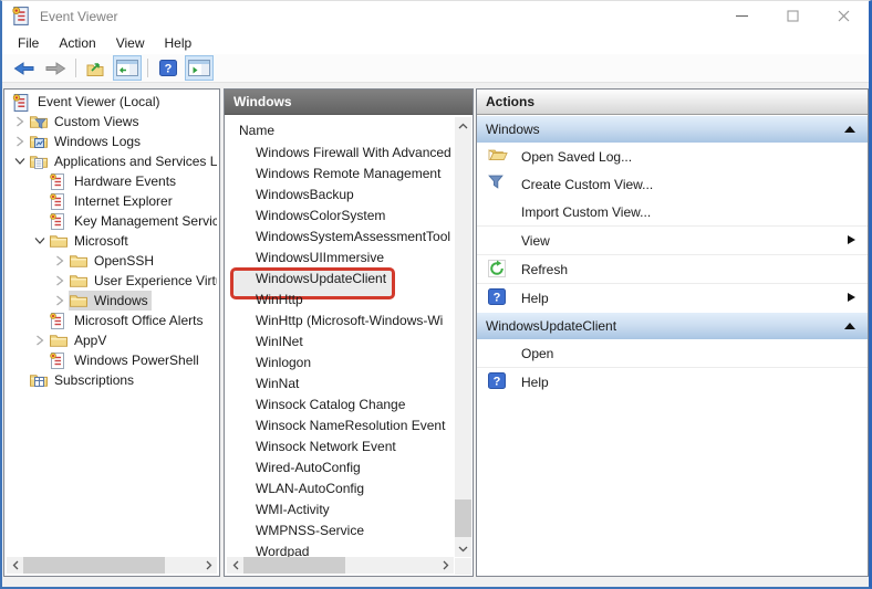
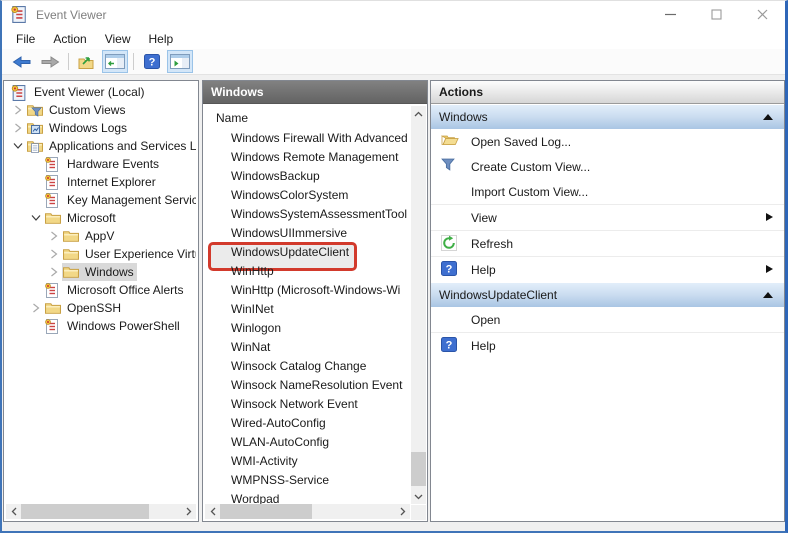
  Event Viewer
  File
  Action
  View
  Help
  Event Viewer (Local)
  Custom Views
  Windows Logs
  Applications and Services L
  Hardware Events
  Internet Explorer
  Key Management Servic
  Microsoft
- OpenSSH
+ AppV
  User Experience Virt
  Windows
  Microsoft Office Alerts
- AppV
+ OpenSSH
  Windows PowerShell
- Subscriptions
  Windows
  Name
  Windows Firewall With Advanced
  Windows Remote Management
  WindowsBackup
  WindowsColorSystem
  WindowsSystemAssessmentTool
  WindowsUIImmersive
  WindowsUpdateClient
  WinHttp
  WinHttp (Microsoft-Windows-Wi
  WinINet
  Winlogon
  WinNat
  Winsock Catalog Change
  Winsock NameResolution Event
  Winsock Network Event
  Wired-AutoConfig
  WLAN-AutoConfig
  WMI-Activity
  WMPNSS-Service
  Wordpad
  Actions
  Windows
  Open Saved Log...
  Create Custom View...
  Import Custom View...
  View
  Refresh
  Help
  WindowsUpdateClient
  Open
  Help
